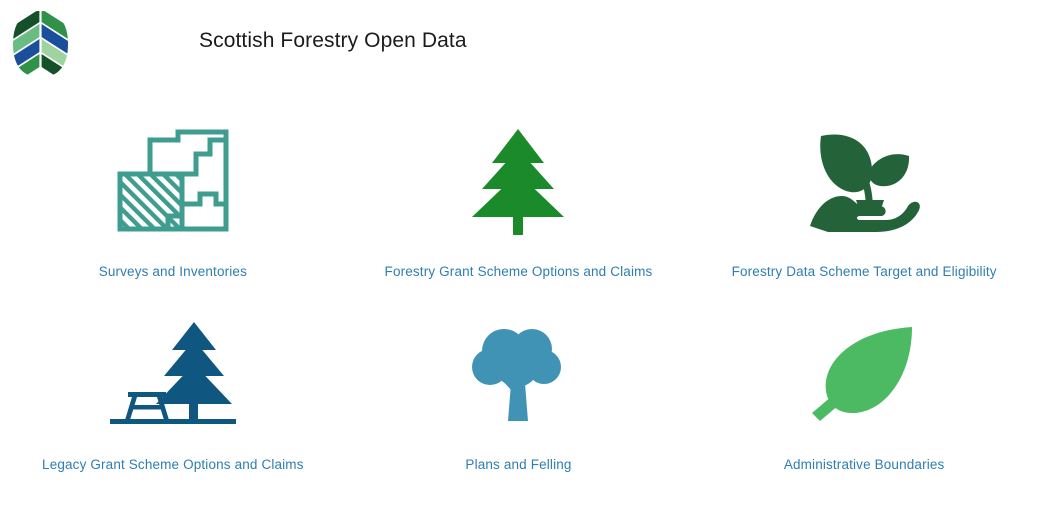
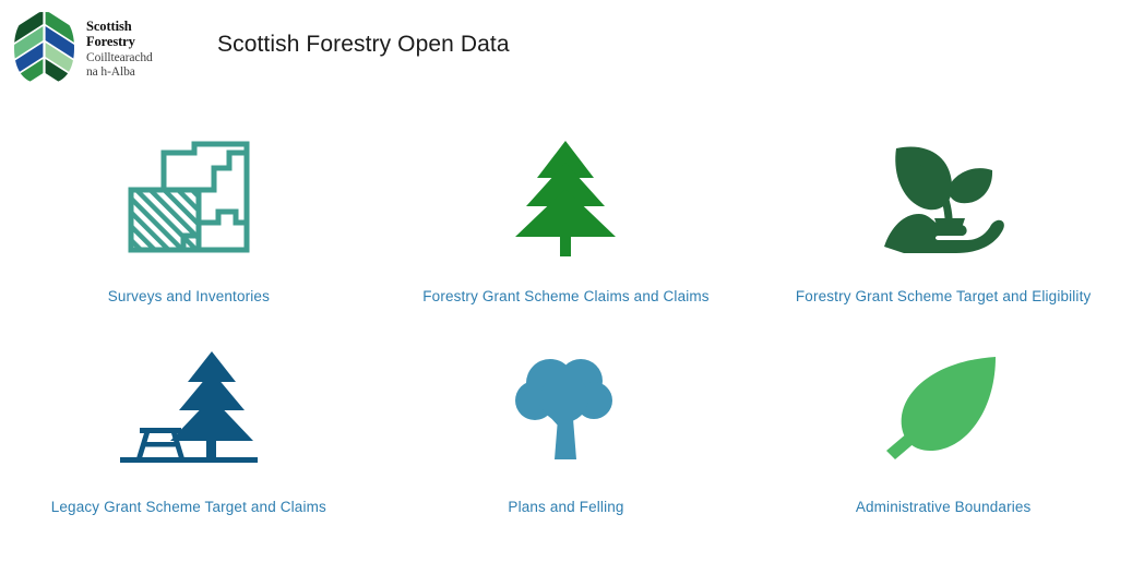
+ Scottish
+ Forestry
+ Coilltearachd
+ na h-Alba
  Scottish Forestry Open Data
  Surveys and Inventories
- Forestry Grant Scheme Options and Claims
+ Forestry Grant Scheme Claims and Claims
- Forestry Data Scheme Target and Eligibility
+ Forestry Grant Scheme Target and Eligibility
- Legacy Grant Scheme Options and Claims
+ Legacy Grant Scheme Target and Claims
  Plans and Felling
  Administrative Boundaries
